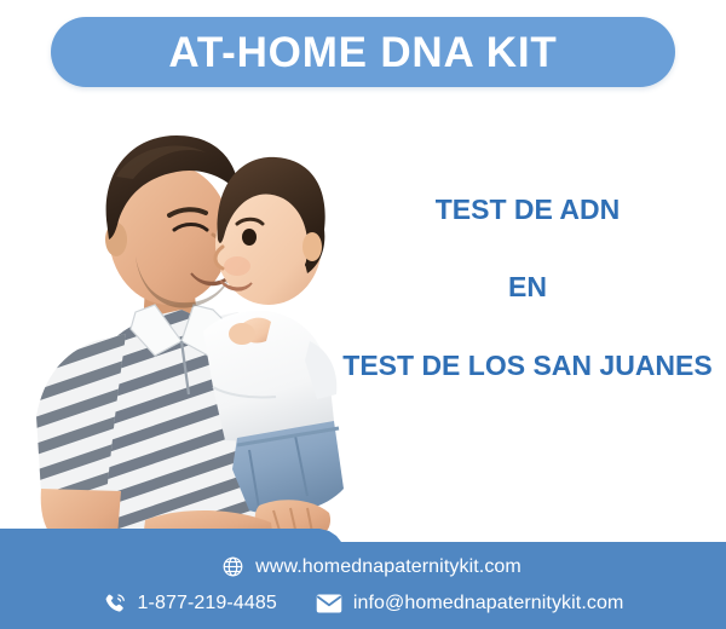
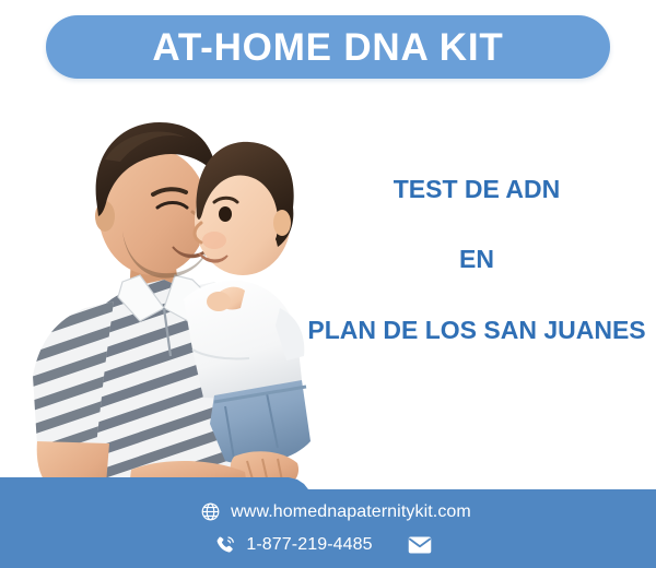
  AT-HOME DNA KIT
  TEST DE ADN
  EN
- TEST DE LOS SAN JUANES
+ PLAN DE LOS SAN JUANES
  www.homednapaternitykit.com
  1-877-219-4485
- info@homednapaternitykit.com
